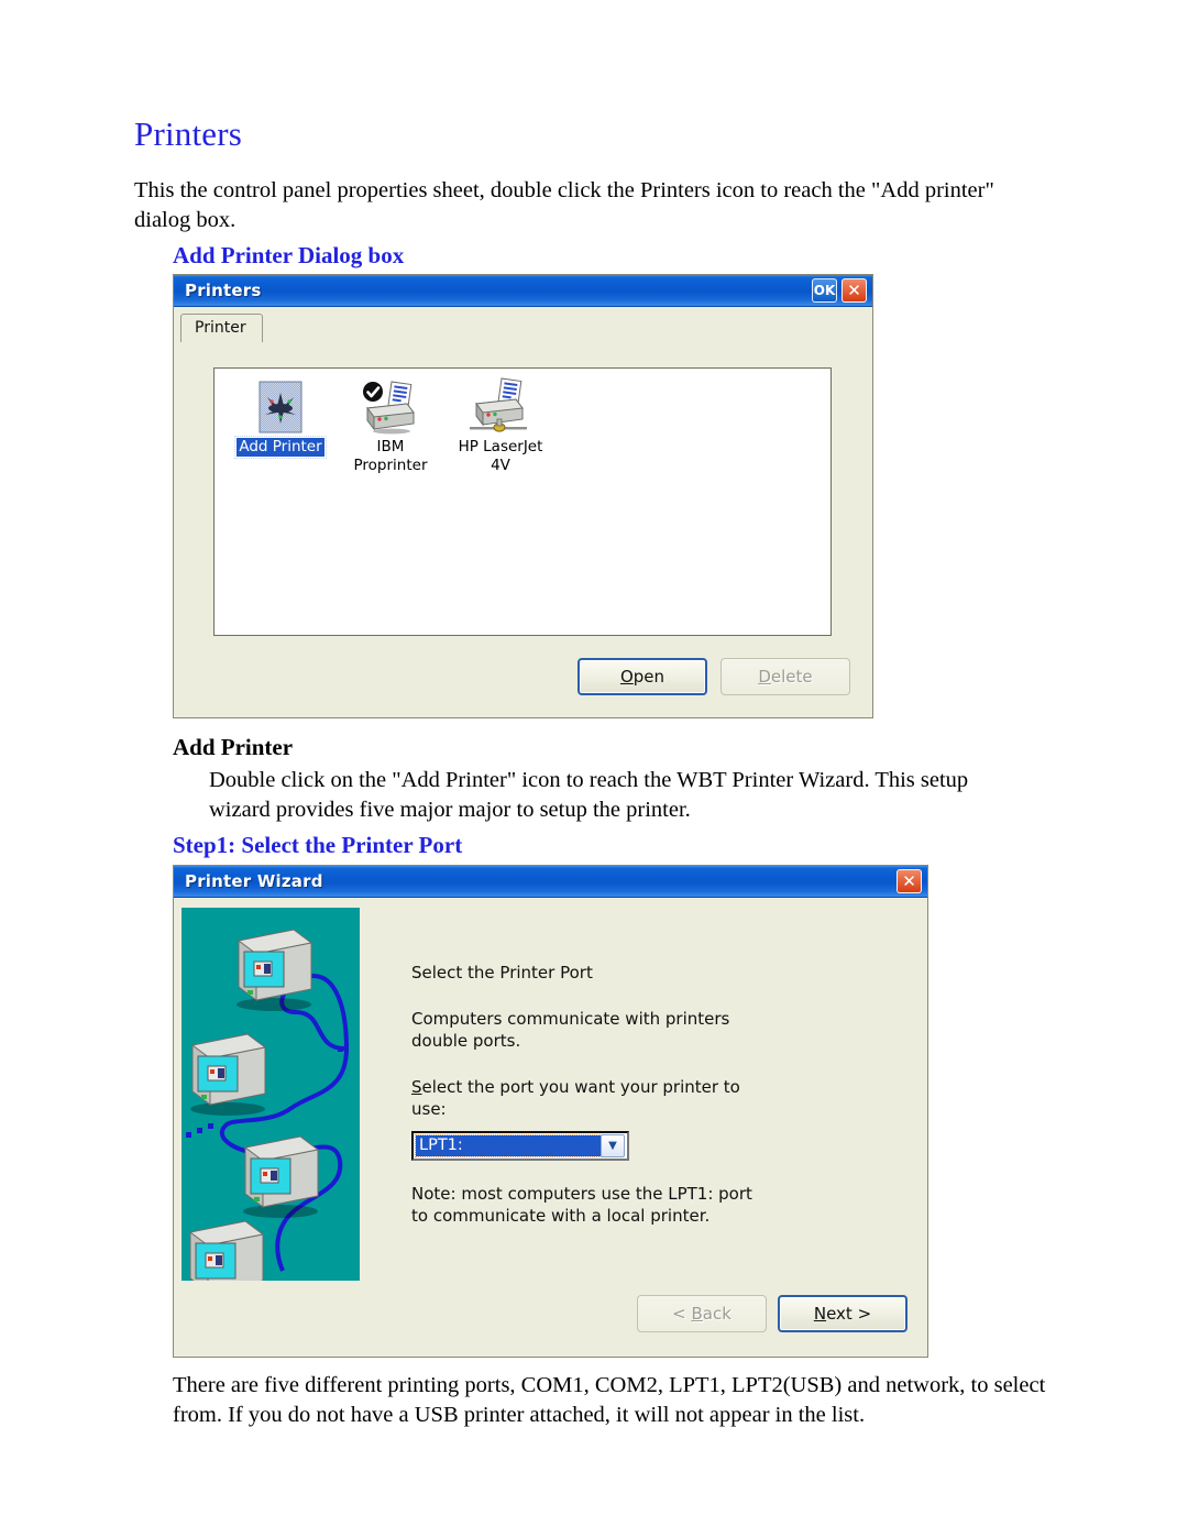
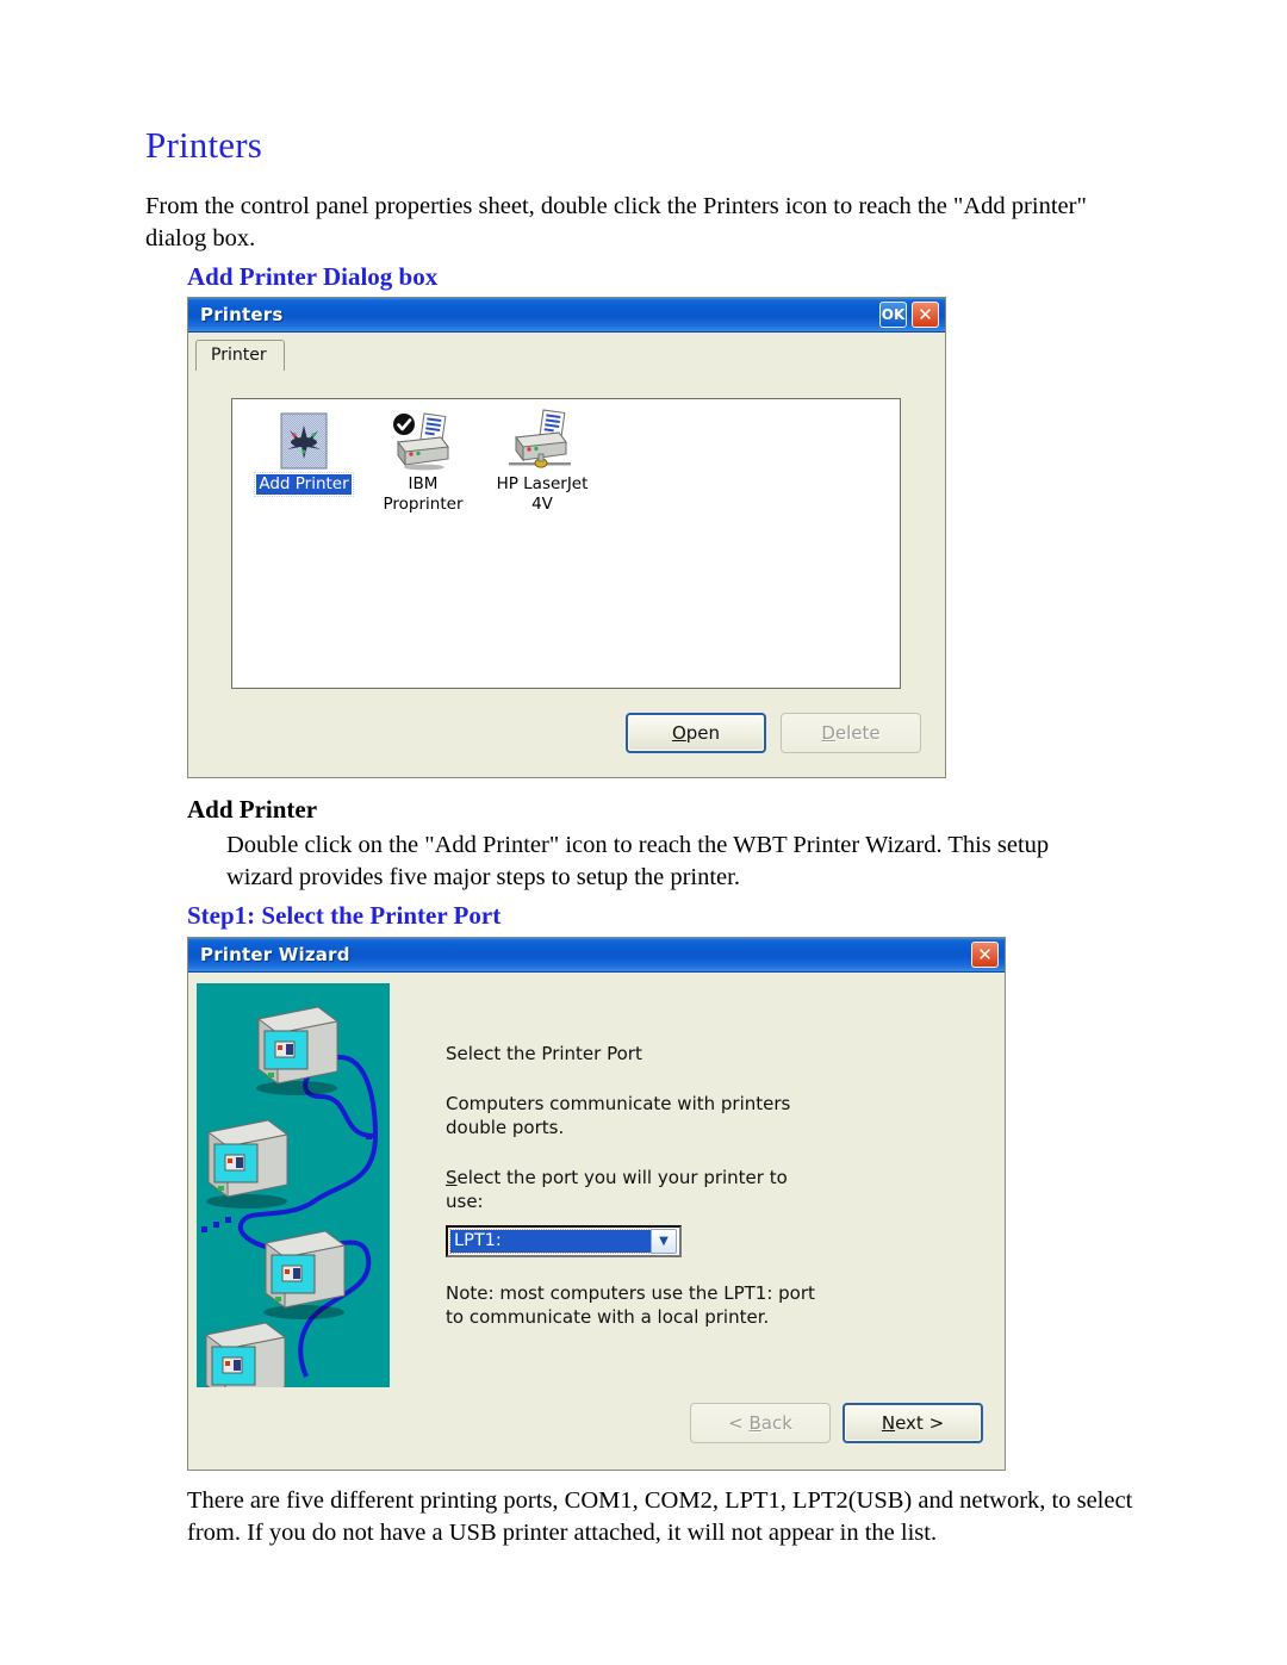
  Printers
- This the control panel properties sheet, double click the Printers icon to reach the "Add printer" dialog box.
+ From the control panel properties sheet, double click the Printers icon to reach the "Add printer" dialog box.
  Add Printer Dialog box
  Printers
  OK
  ✕
  Printer
  Add Printer
  IBM
  Proprinter
  HP LaserJet
  4V
  Open
  Delete
  Add Printer
- Double click on the "Add Printer" icon to reach the WBT Printer Wizard. This setup wizard provides five major major to setup the printer.
+ Double click on the "Add Printer" icon to reach the WBT Printer Wizard. This setup wizard provides five major steps to setup the printer.
  Step1: Select the Printer Port
  Printer Wizard
  ✕
  Select the Printer Port
  Computers communicate with printers double ports.
- Select the port you want your printer to use:
+ Select the port you will your printer to use:
  LPT1:
  ▼
  Note: most computers use the LPT1: port to communicate with a local printer.
  < Back
  Next >
  There are five different printing ports, COM1, COM2, LPT1, LPT2(USB) and network, to select from. If you do not have a USB printer attached, it will not appear in the list.
